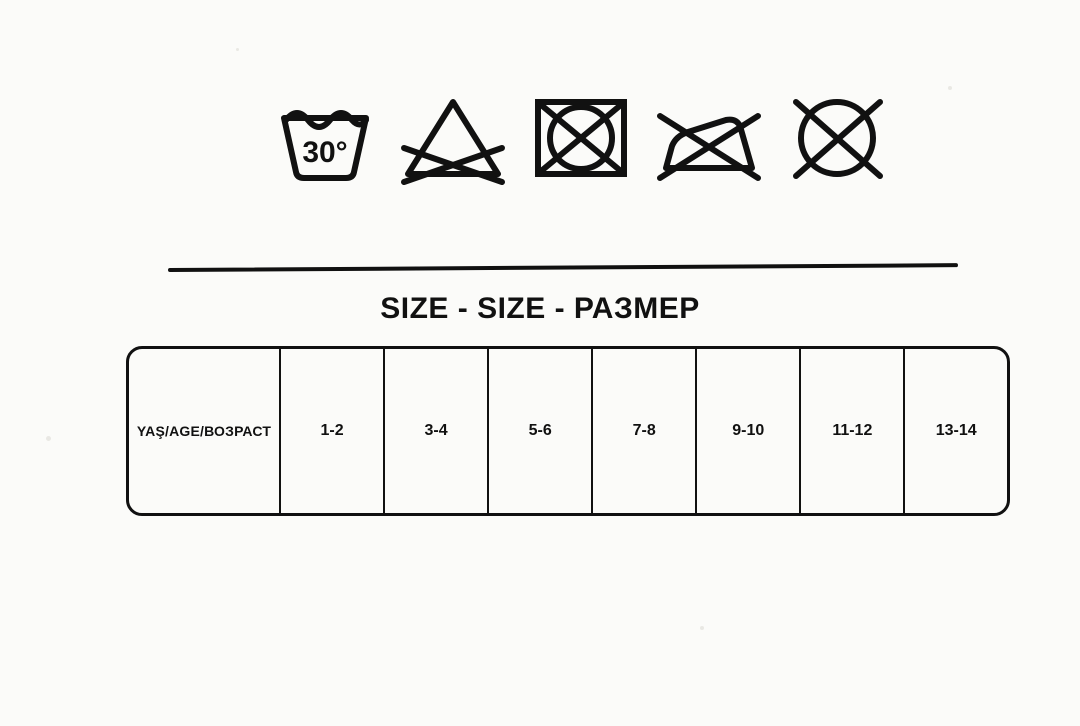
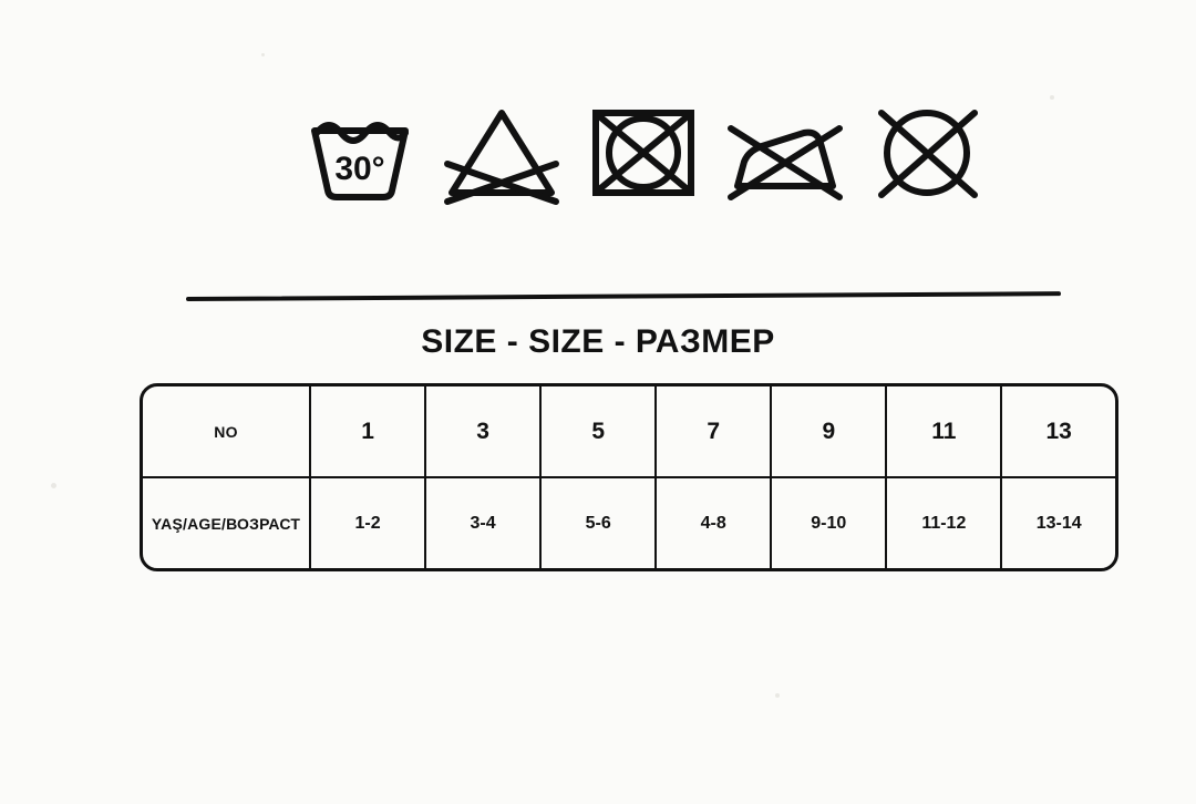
  30°
  SIZE - SIZE - РАЗМЕР
+ NO	1	3	5	7	9	11	13
- YAŞ/AGE/ВОЗРАСТ	1-2	3-4	5-6	7-8	9-10	11-12	13-14
+ YAŞ/AGE/ВОЗРАСТ	1-2	3-4	5-6	4-8	9-10	11-12	13-14
